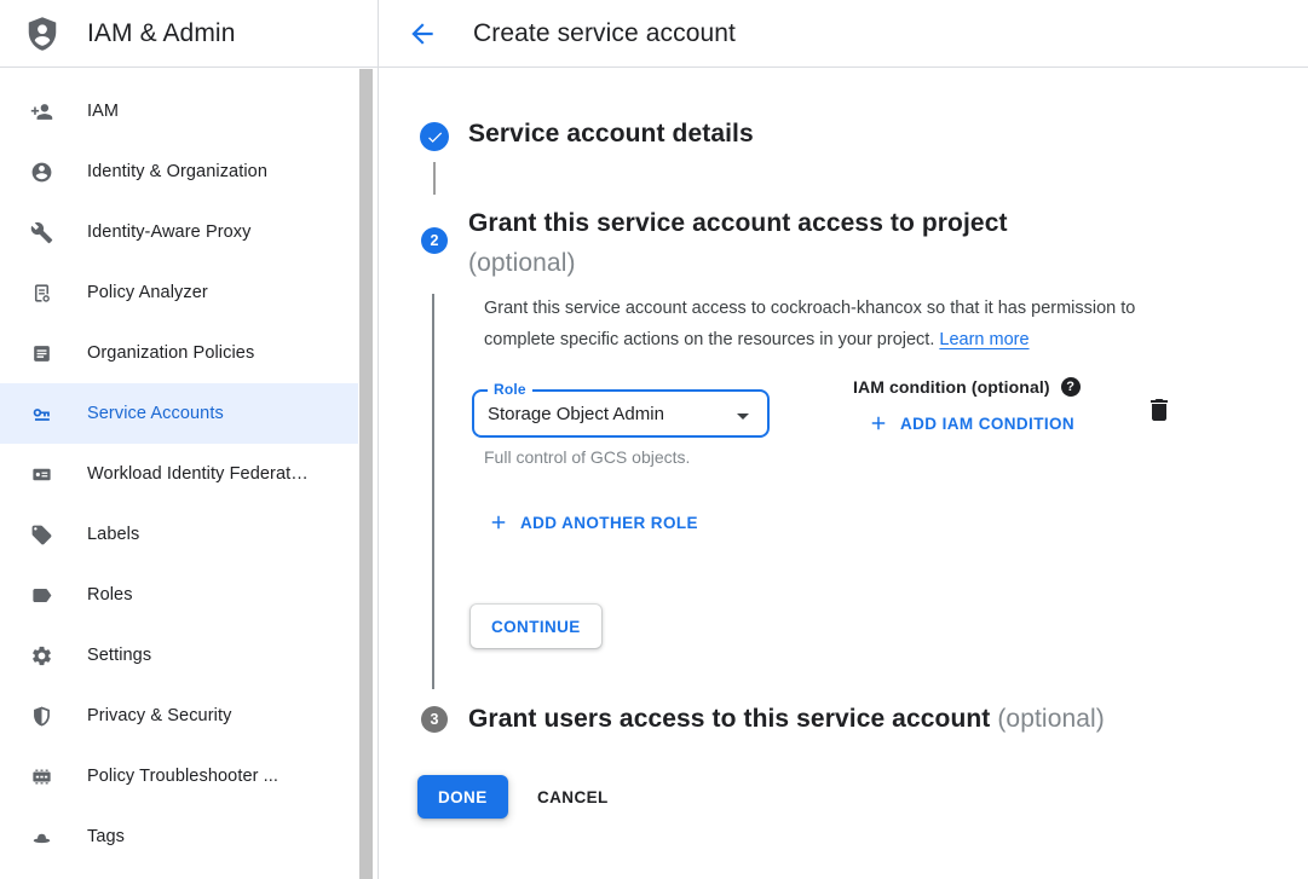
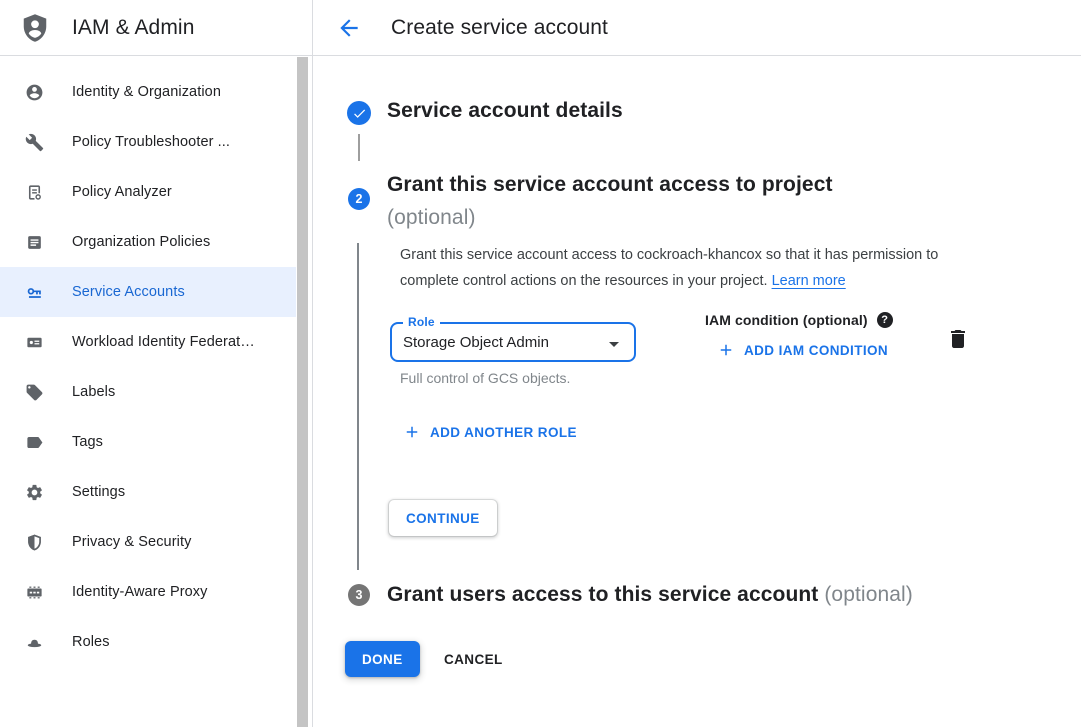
  IAM & Admin
  Create service account
- IAM
  Identity & Organization
- Identity-Aware Proxy
+ Policy Troubleshooter ...
  Policy Analyzer
  Organization Policies
  Service Accounts
  Workload Identity Federat…
  Labels
- Roles
+ Tags
  Settings
  Privacy & Security
- Policy Troubleshooter ...
+ Identity-Aware Proxy
- Tags
+ Roles
  Service account details
  2
  Grant this service account access to project
  (optional)
- Grant this service account access to cockroach-khancox so that it has permission to complete specific actions on the resources in your project. Learn more
+ Grant this service account access to cockroach-khancox so that it has permission to complete control actions on the resources in your project. Learn more
  Role
  Storage Object Admin
  Full control of GCS objects.
  IAM condition (optional)
  ?
  ADD IAM CONDITION
  ADD ANOTHER ROLE
  CONTINUE
  3
  Grant users access to this service account (optional)
  DONE
  CANCEL
